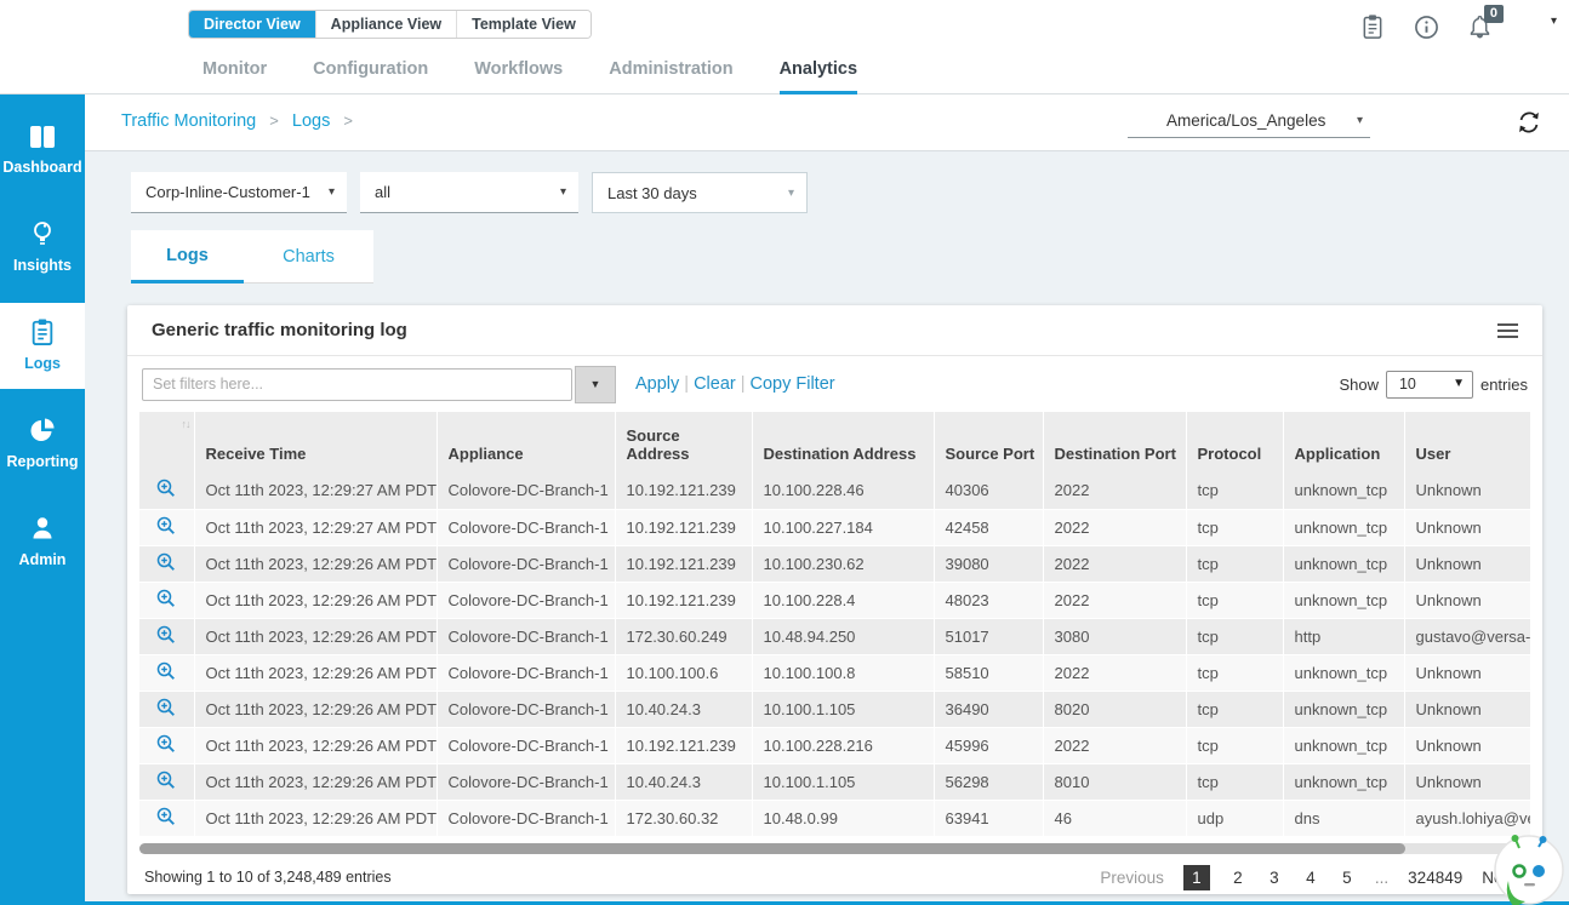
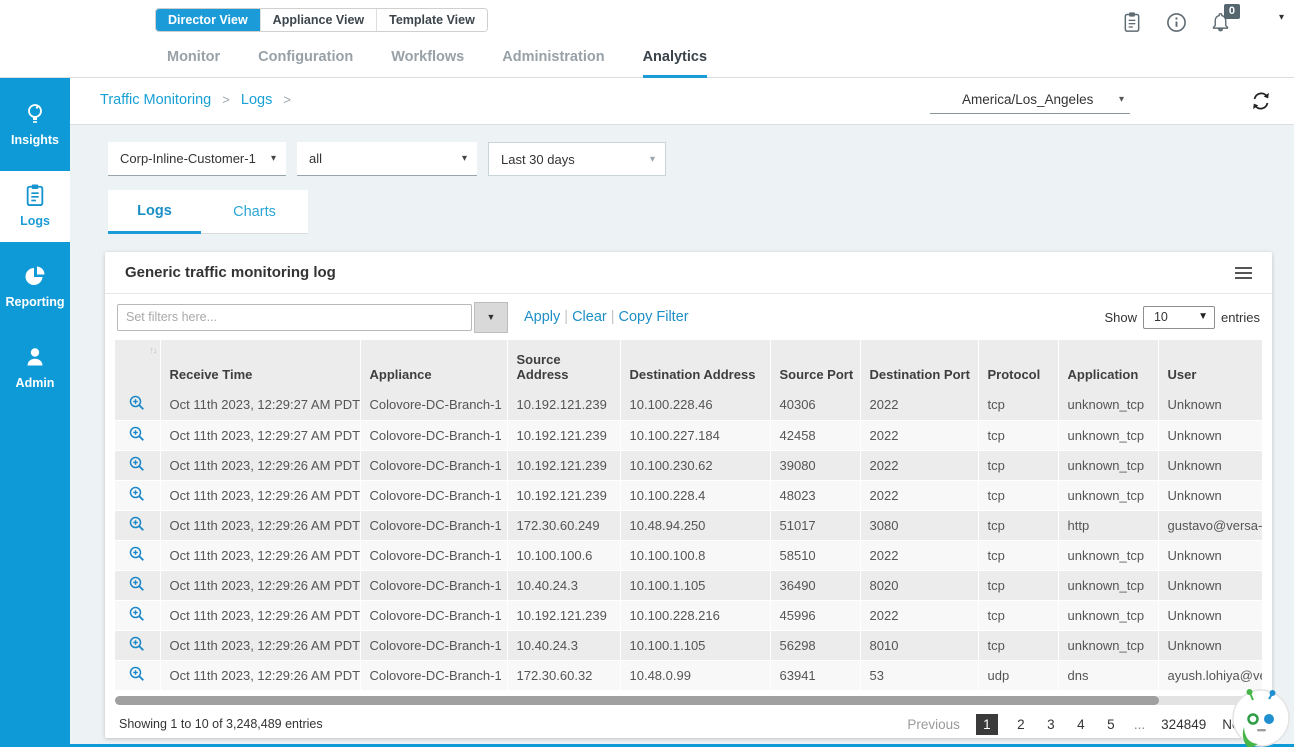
  Director View
  Appliance View
  Template View
  Monitor
  Configuration
  Workflows
  Administration
  Analytics
  0
  ▾
- Dashboard
  Insights
  Logs
  Reporting
  Admin
  Traffic Monitoring > Logs >
  America/Los_Angeles
  ▾
  Corp-Inline-Customer-1
  ▾
  all
  ▾
  Last 30 days
  ▾
  Logs
  Charts
  Generic traffic monitoring log
  Set filters here...
  ▼
  Apply | Clear | Copy Filter
  Show
  10
  ▼
  entries
  ↑↓	Receive Time	Appliance	Source Address	Destination Address	Source Port	Destination Port	Protocol	Application	User
  	Oct 11th 2023, 12:29:27 AM PDT	Colovore-DC-Branch-1	10.192.121.239	10.100.228.46	40306	2022	tcp	unknown_tcp	Unknown
  	Oct 11th 2023, 12:29:27 AM PDT	Colovore-DC-Branch-1	10.192.121.239	10.100.227.184	42458	2022	tcp	unknown_tcp	Unknown
  	Oct 11th 2023, 12:29:26 AM PDT	Colovore-DC-Branch-1	10.192.121.239	10.100.230.62	39080	2022	tcp	unknown_tcp	Unknown
  	Oct 11th 2023, 12:29:26 AM PDT	Colovore-DC-Branch-1	10.192.121.239	10.100.228.4	48023	2022	tcp	unknown_tcp	Unknown
  	Oct 11th 2023, 12:29:26 AM PDT	Colovore-DC-Branch-1	172.30.60.249	10.48.94.250	51017	3080	tcp	http	gustavo@versa-
  	Oct 11th 2023, 12:29:26 AM PDT	Colovore-DC-Branch-1	10.100.100.6	10.100.100.8	58510	2022	tcp	unknown_tcp	Unknown
  	Oct 11th 2023, 12:29:26 AM PDT	Colovore-DC-Branch-1	10.40.24.3	10.100.1.105	36490	8020	tcp	unknown_tcp	Unknown
  	Oct 11th 2023, 12:29:26 AM PDT	Colovore-DC-Branch-1	10.192.121.239	10.100.228.216	45996	2022	tcp	unknown_tcp	Unknown
  	Oct 11th 2023, 12:29:26 AM PDT	Colovore-DC-Branch-1	10.40.24.3	10.100.1.105	56298	8010	tcp	unknown_tcp	Unknown
- 	Oct 11th 2023, 12:29:26 AM PDT	Colovore-DC-Branch-1	172.30.60.32	10.48.0.99	63941	46	udp	dns	ayush.lohiya@v
+ 	Oct 11th 2023, 12:29:26 AM PDT	Colovore-DC-Branch-1	172.30.60.32	10.48.0.99	63941	53	udp	dns	ayush.lohiya@v
  Showing 1 to 10 of 3,248,489 entries
  Previous
  1
  2
  3
  4
  5
  ...
  324849
